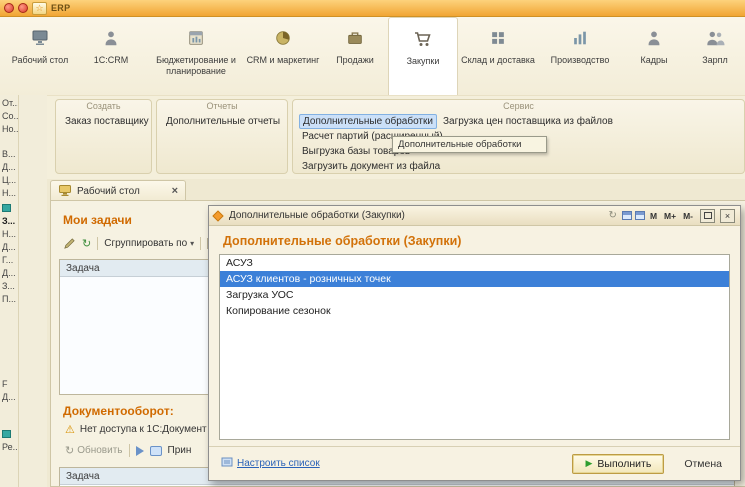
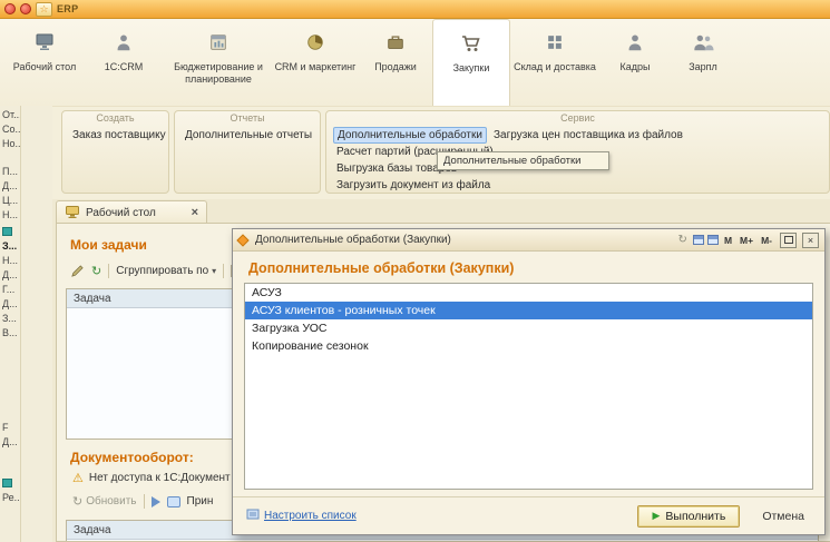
  ☆
  ERP
  Рабочий стол
  1С:CRM
  Бюджетирование и планирование
  CRM и маркетинг
  Продажи
  Закупки
  Склад и доставка
- Производство
  Кадры
  Зарпл
  Создать
  Заказ поставщику
  Отчеты
  Дополнительные отчеты
  Сервис
  Дополнительные обработки
  Выгрузка базы това
  Загрузить документ из файла
  Загрузка цен поставщика из файлов
  Дополнительные обработки
  От..
  Со..
  Но..
- В...
+ П...
  Д...
  Ц...
  Н...
  З...
  Н...
  Д...
  Г...
  Д...
  З...
- П...
+ В...
  F
  Д...
  Ре..
  Рабочий стол
  ×
  Мои задачи
  ↻
  Сгруппировать по
  ▾
  Задача
  Документооборот:
  ⚠
  Нет доступа к 1С:Документ
  ↻
  Обновить
  Прин
  Задача
  Дополнительные обработки (Закупки)
  ↻
  М
  М+
  М-
  ×
  Дополнительные обработки (Закупки)
  АСУЗ
  АСУЗ клиентов - розничных точек
  Загрузка УОС
  Копирование сезонок
  Настроить список
  ▶
  Выполнить
  Отмена
